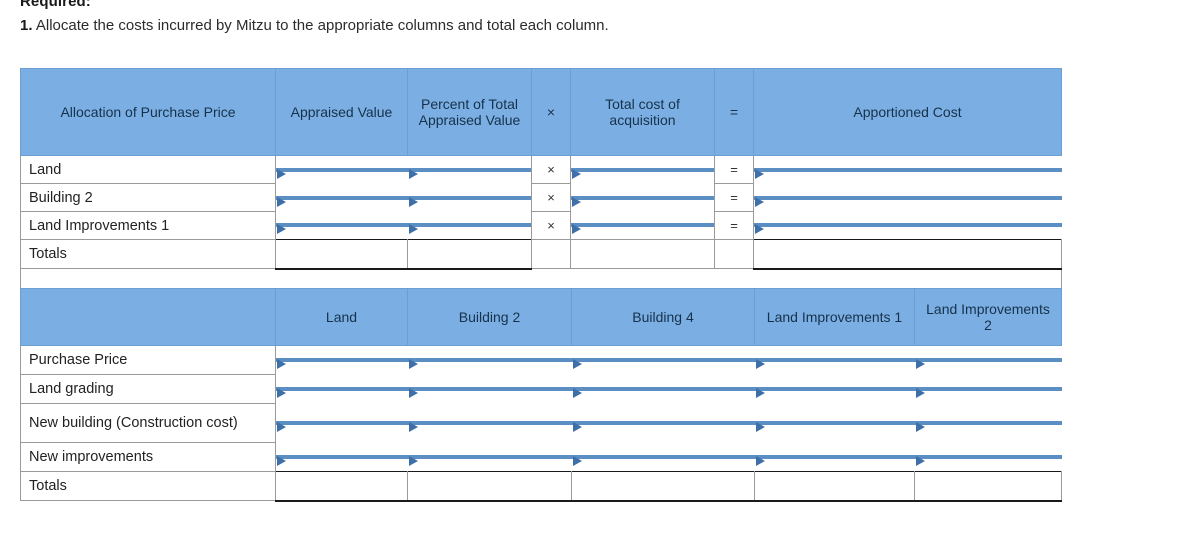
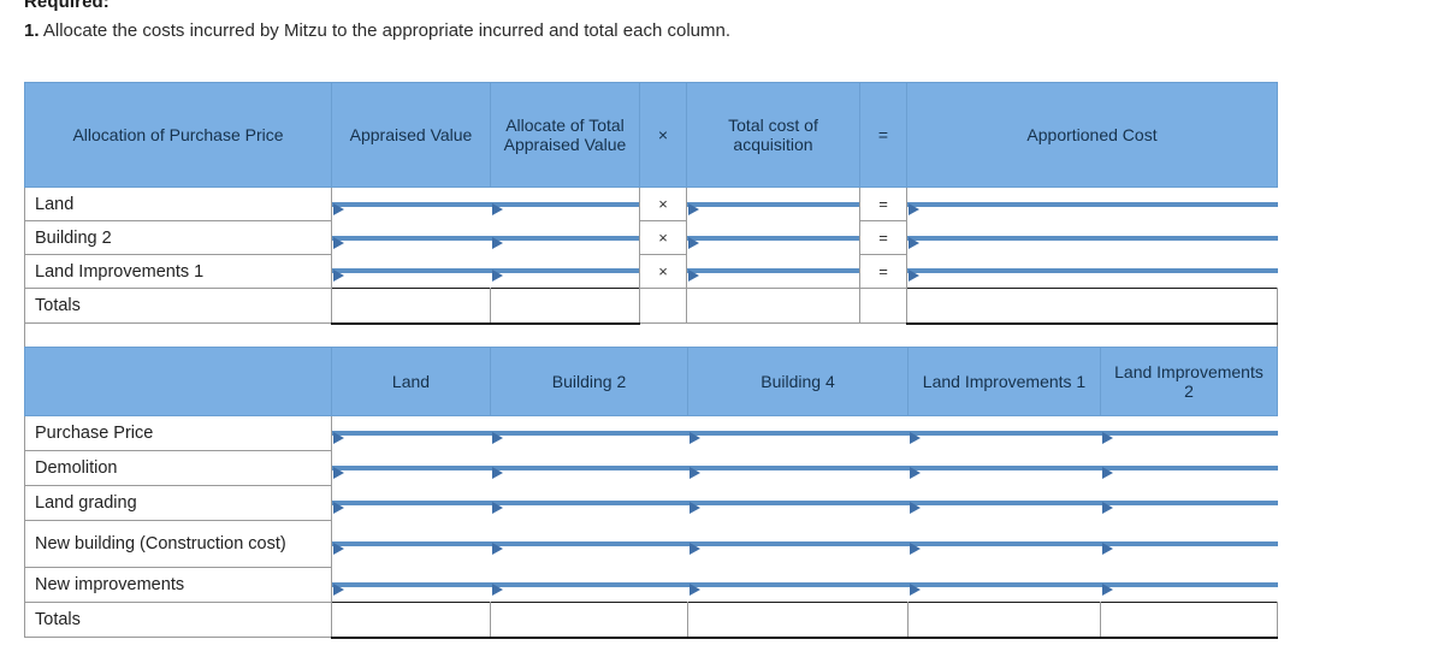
  Required:
- 1. Allocate the costs incurred by Mitzu to the appropriate columns and total each column.
+ 1. Allocate the costs incurred by Mitzu to the appropriate incurred and total each column.
- Allocation of Purchase Price	Appraised Value	Percent of Total Appraised Value	×	Total cost of acquisition	=	Apportioned Cost
+ Allocation of Purchase Price	Appraised Value	Allocate of Total Appraised Value	×	Total cost of acquisition	=	Apportioned Cost
  Land			×		=
  Building 2			×		=
  Land Improvements 1			×		=
  Totals
  	Land	Building 2	Building 4	Land Improvements 1	Land Improvements 2
  Purchase Price
+ Demolition
  Land grading
  New building (Construction cost)
  New improvements
  Totals
